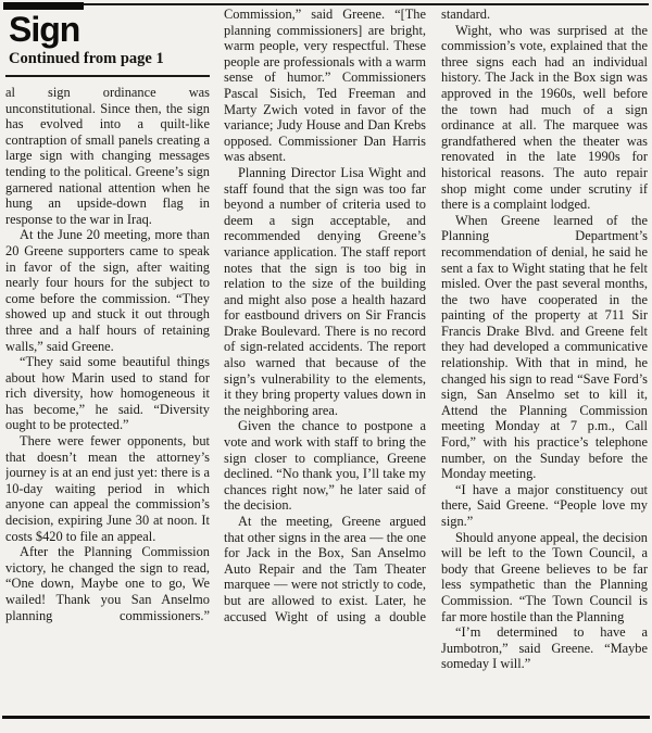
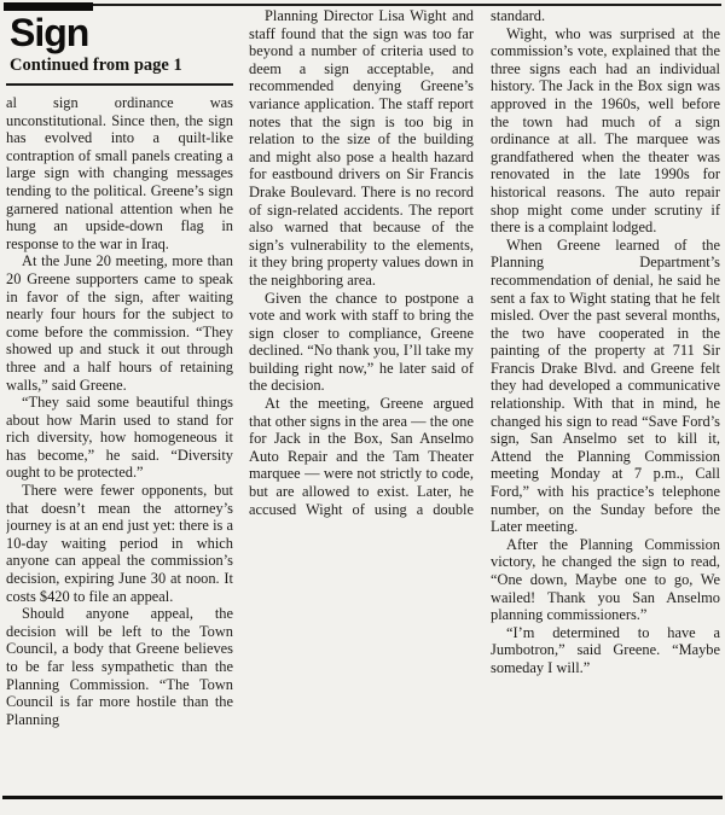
  Sign
  Continued from page 1
  al sign ordinance was unconstitutional. Since then, the sign has evolved into a quilt-like contraption of small panels creating a large sign with changing messages tending to the political. Greene’s sign garnered national attention when he hung an upside-down flag in response to the war in Iraq.
  At the June 20 meeting, more than 20 Greene supporters came to speak in favor of the sign, after waiting nearly four hours for the subject to come before the commission. “They showed up and stuck it out through three and a half hours of retaining walls,” said Greene.
  “They said some beautiful things about how Marin used to stand for rich diversity, how homogeneous it has become,” he said. “Diversity ought to be protected.”
  There were fewer opponents, but that doesn’t mean the attorney’s journey is at an end just yet: there is a 10-day waiting period in which anyone can appeal the commission’s decision, expiring June 30 at noon. It costs $420 to file an appeal.
- After the Planning Commission victory, he changed the sign to read, “One down, Maybe one to go, We wailed! Thank you San Anselmo planning commissioners.”
+ Should anyone appeal, the decision will be left to the Town Council, a body that Greene believes to be far less sympathetic than the Planning Commission. “The Town Council is far more hostile than the Planning
- Commission,” said Greene. “[The planning commissioners] are bright, warm people, very respectful. These people are professionals with a warm sense of humor.” Commissioners Pascal Sisich, Ted Freeman and Marty Zwich voted in favor of the variance; Judy House and Dan Krebs opposed. Commissioner Dan Harris was absent.
  Planning Director Lisa Wight and staff found that the sign was too far beyond a number of criteria used to deem a sign acceptable, and recommended denying Greene’s variance application. The staff report notes that the sign is too big in relation to the size of the building and might also pose a health hazard for eastbound drivers on Sir Francis Drake Boulevard. There is no record of sign-related accidents. The report also warned that because of the sign’s vulnerability to the elements, it they bring property values down in the neighboring area.
- Given the chance to postpone a vote and work with staff to bring the sign closer to compliance, Greene declined. “No thank you, I’ll take my chances right now,” he later said of the decision.
+ Given the chance to postpone a vote and work with staff to bring the sign closer to compliance, Greene declined. “No thank you, I’ll take my building right now,” he later said of the decision.
  At the meeting, Greene argued that other signs in the area — the one for Jack in the Box, San Anselmo Auto Repair and the Tam Theater marquee — were not strictly to code, but are allowed to exist. Later, he accused Wight of using a double
  standard.
  Wight, who was surprised at the commission’s vote, explained that the three signs each had an individual history. The Jack in the Box sign was approved in the 1960s, well before the town had much of a sign ordinance at all. The marquee was grandfathered when the theater was renovated in the late 1990s for historical reasons. The auto repair shop might come under scrutiny if there is a complaint lodged.
- When Greene learned of the Planning Department’s recommendation of denial, he said he sent a fax to Wight stating that he felt misled. Over the past several months, the two have cooperated in the painting of the property at 711 Sir Francis Drake Blvd. and Greene felt they had developed a communicative relationship. With that in mind, he changed his sign to read “Save Ford’s sign, San Anselmo set to kill it, Attend the Planning Commission meeting Monday at 7 p.m., Call Ford,” with his practice’s telephone number, on the Sunday before the Monday meeting.
+ When Greene learned of the Planning Department’s recommendation of denial, he said he sent a fax to Wight stating that he felt misled. Over the past several months, the two have cooperated in the painting of the property at 711 Sir Francis Drake Blvd. and Greene felt they had developed a communicative relationship. With that in mind, he changed his sign to read “Save Ford’s sign, San Anselmo set to kill it, Attend the Planning Commission meeting Monday at 7 p.m., Call Ford,” with his practice’s telephone number, on the Sunday before the Later meeting.
- “I have a major constituency out there, Said Greene. “People love my sign.”
- Should anyone appeal, the decision will be left to the Town Council, a body that Greene believes to be far less sympathetic than the Planning Commission. “The Town Council is far more hostile than the Planning
+ After the Planning Commission victory, he changed the sign to read, “One down, Maybe one to go, We wailed! Thank you San Anselmo planning commissioners.”
  “I’m determined to have a Jumbotron,” said Greene. “Maybe someday I will.”
